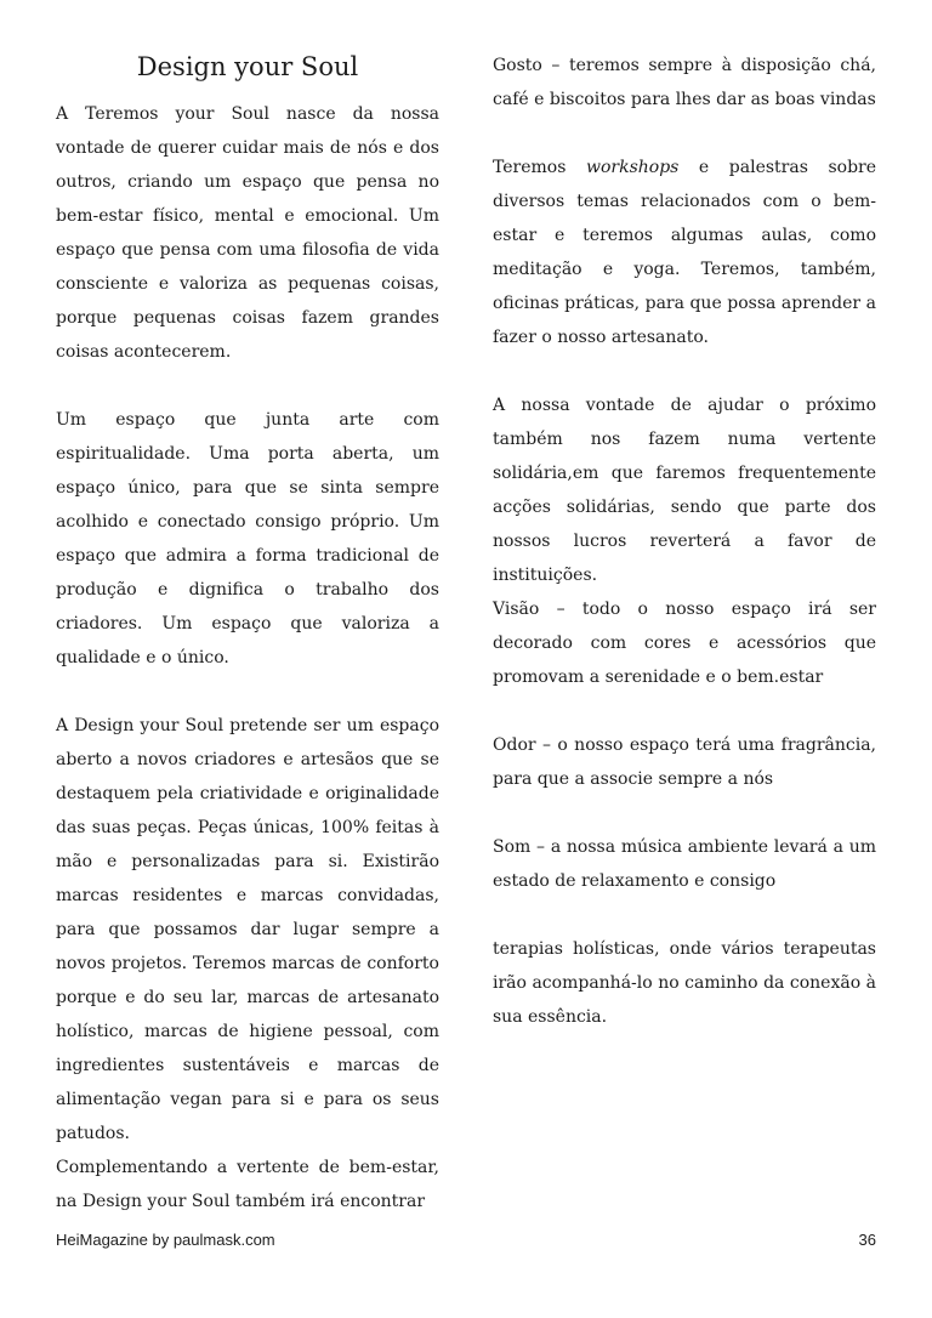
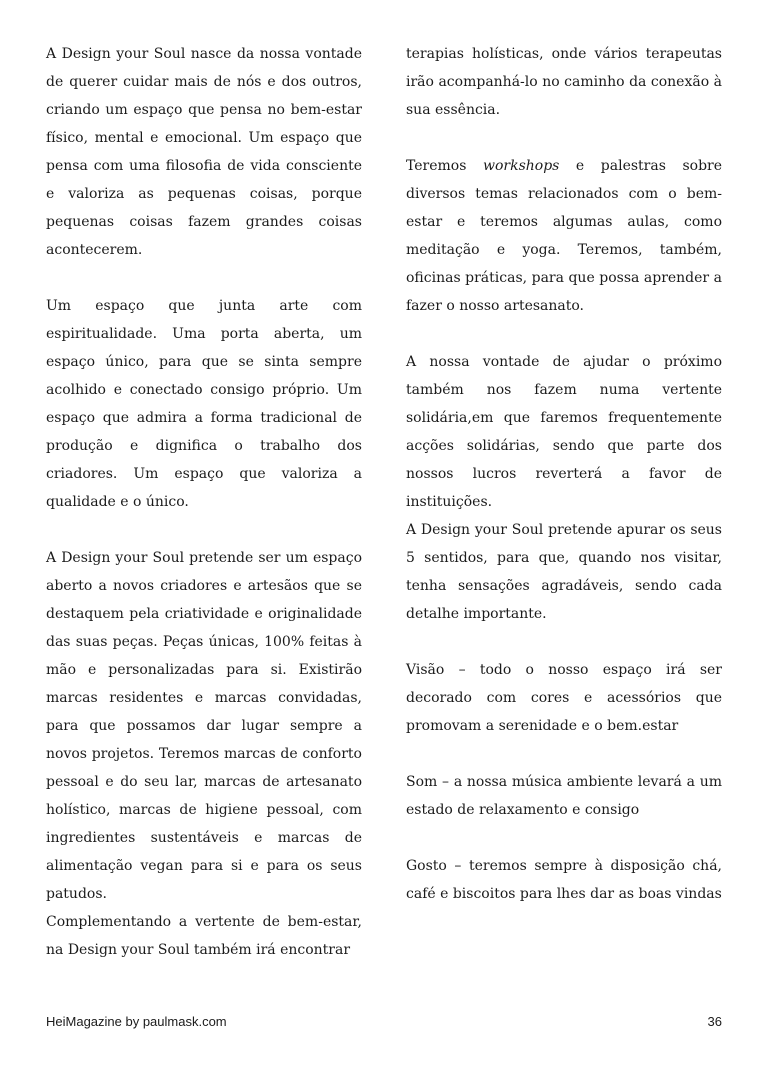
- Design your Soul
- A Teremos your Soul nasce da nossa vontade de querer cuidar mais de nós e dos outros, criando um espaço que pensa no bem-estar físico, mental e emocional. Um espaço que pensa com uma filosofia de vida consciente e valoriza as pequenas coisas, porque pequenas coisas fazem grandes coisas acontecerem.
+ A Design your Soul nasce da nossa vontade de querer cuidar mais de nós e dos outros, criando um espaço que pensa no bem-estar físico, mental e emocional. Um espaço que pensa com uma filosofia de vida consciente e valoriza as pequenas coisas, porque pequenas coisas fazem grandes coisas acontecerem.
  Um espaço que junta arte com espiritualidade. Uma porta aberta, um espaço único, para que se sinta sempre acolhido e conectado consigo próprio. Um espaço que admira a forma tradicional de produção e dignifica o trabalho dos criadores. Um espaço que valoriza a qualidade e o único.
- A Design your Soul pretende ser um espaço aberto a novos criadores e artesãos que se destaquem pela criatividade e originalidade das suas peças. Peças únicas, 100% feitas à mão e personalizadas para si. Existirão marcas residentes e marcas convidadas, para que possamos dar lugar sempre a novos projetos. Teremos marcas de conforto porque e do seu lar, marcas de artesanato holístico, marcas de higiene pessoal, com ingredientes sustentáveis e marcas de alimentação vegan para si e para os seus patudos.
+ A Design your Soul pretende ser um espaço aberto a novos criadores e artesãos que se destaquem pela criatividade e originalidade das suas peças. Peças únicas, 100% feitas à mão e personalizadas para si. Existirão marcas residentes e marcas convidadas, para que possamos dar lugar sempre a novos projetos. Teremos marcas de conforto pessoal e do seu lar, marcas de artesanato holístico, marcas de higiene pessoal, com ingredientes sustentáveis e marcas de alimentação vegan para si e para os seus patudos.
  Complementando a vertente de bem-estar, na Design your Soul também irá encontrar
- Gosto – teremos sempre à disposição chá, café e biscoitos para lhes dar as boas vindas
+ terapias holísticas, onde vários terapeutas irão acompanhá-lo no caminho da conexão à sua essência.
  Teremos workshops e palestras sobre diversos temas relacionados com o bem-estar e teremos algumas aulas, como meditação e yoga. Teremos, também, oficinas práticas, para que possa aprender a fazer o nosso artesanato.
  A nossa vontade de ajudar o próximo também nos fazem numa vertente solidária,em que faremos frequentemente acções solidárias, sendo que parte dos nossos lucros reverterá a favor de instituições.
+ A Design your Soul pretende apurar os seus 5 sentidos, para que, quando nos visitar, tenha sensações agradáveis, sendo cada detalhe importante.
  Visão – todo o nosso espaço irá ser decorado com cores e acessórios que promovam a serenidade e o bem.estar
- Odor – o nosso espaço terá uma fragrância, para que a associe sempre a nós
  Som – a nossa música ambiente levará a um estado de relaxamento e consigo
- terapias holísticas, onde vários terapeutas irão acompanhá-lo no caminho da conexão à sua essência.
+ Gosto – teremos sempre à disposição chá, café e biscoitos para lhes dar as boas vindas
  HeiMagazine by paulmask.com
  36
